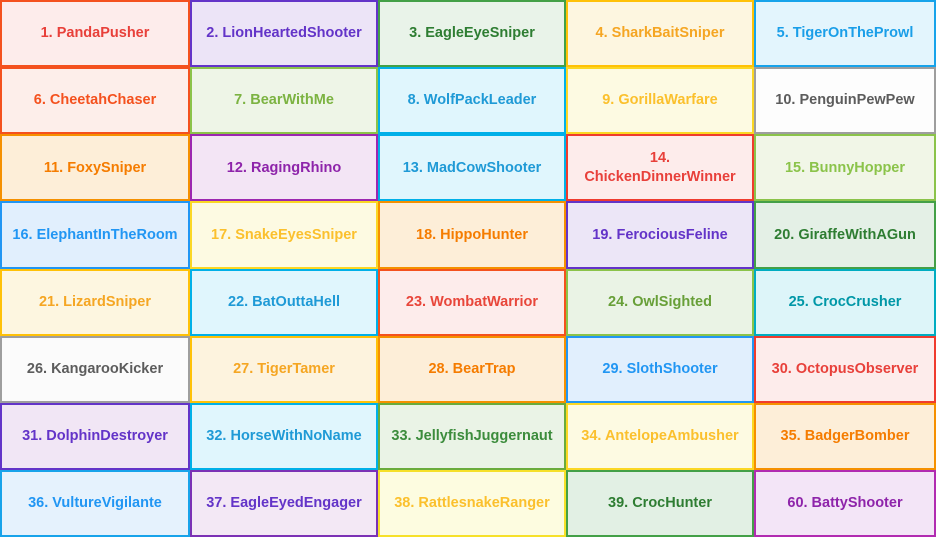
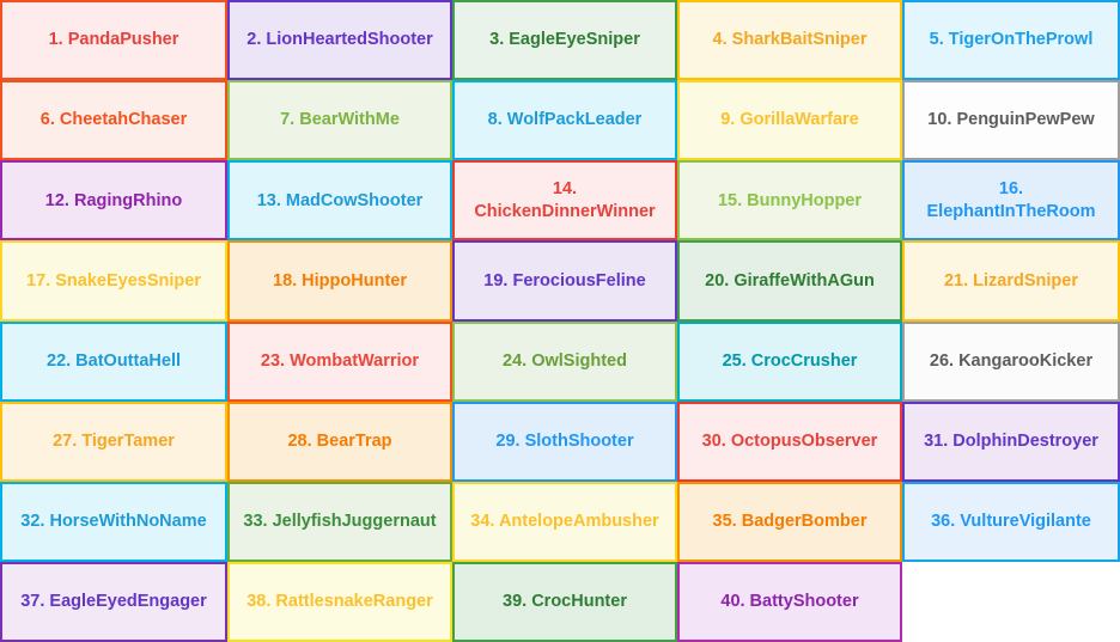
  1. PandaPusher
  2. LionHeartedShooter
  3. EagleEyeSniper
  4. SharkBaitSniper
  5. TigerOnTheProwl
  6. CheetahChaser
  7. BearWithMe
  8. WolfPackLeader
  9. GorillaWarfare
  10. PenguinPewPew
- 11. FoxySniper
  12. RagingRhino
  13. MadCowShooter
  14. ChickenDinnerWinner
  15. BunnyHopper
  16. ElephantInTheRoom
  17. SnakeEyesSniper
  18. HippoHunter
  19. FerociousFeline
  20. GiraffeWithAGun
  21. LizardSniper
  22. BatOuttaHell
  23. WombatWarrior
  24. OwlSighted
  25. CrocCrusher
  26. KangarooKicker
  27. TigerTamer
  28. BearTrap
  29. SlothShooter
  30. OctopusObserver
  31. DolphinDestroyer
  32. HorseWithNoName
  33. JellyfishJuggernaut
  34. AntelopeAmbusher
  35. BadgerBomber
  36. VultureVigilante
  37. EagleEyedEngager
  38. RattlesnakeRanger
  39. CrocHunter
- 60. BattyShooter
+ 40. BattyShooter
